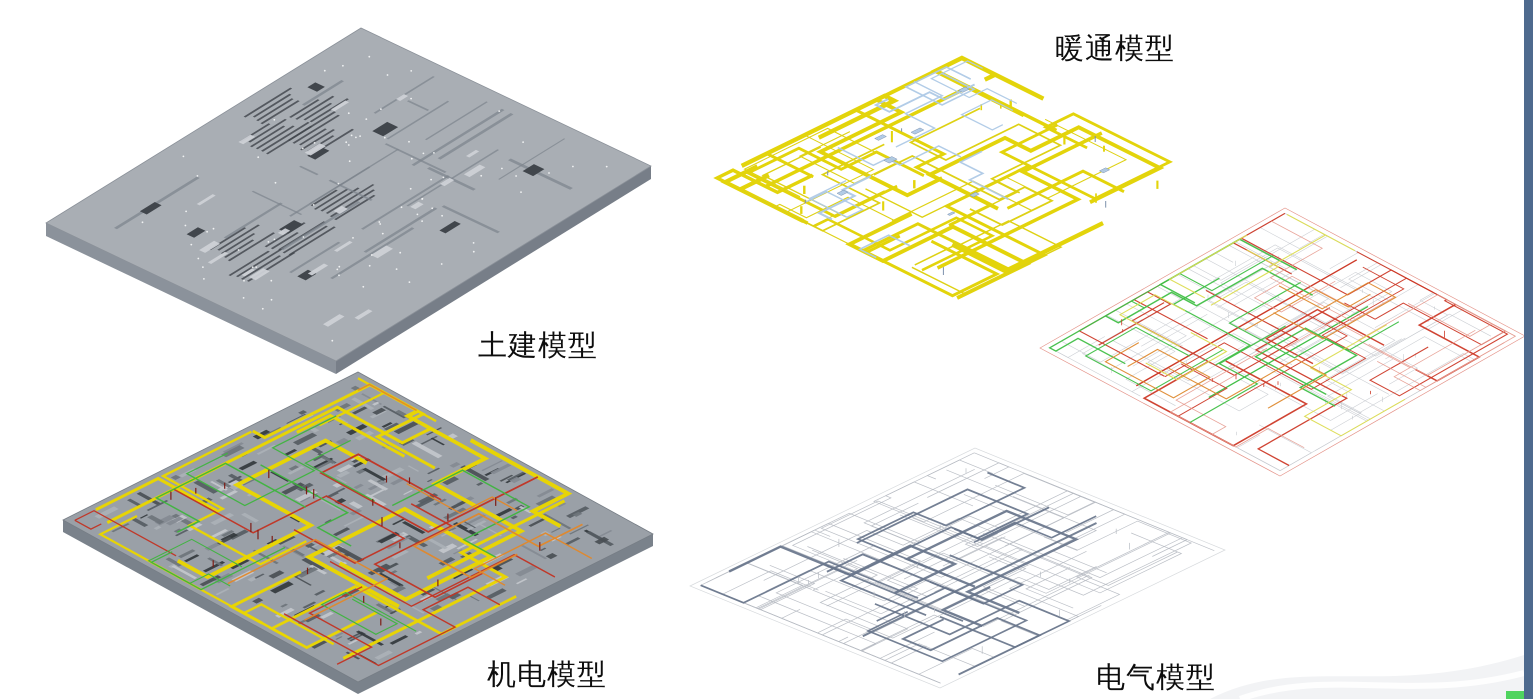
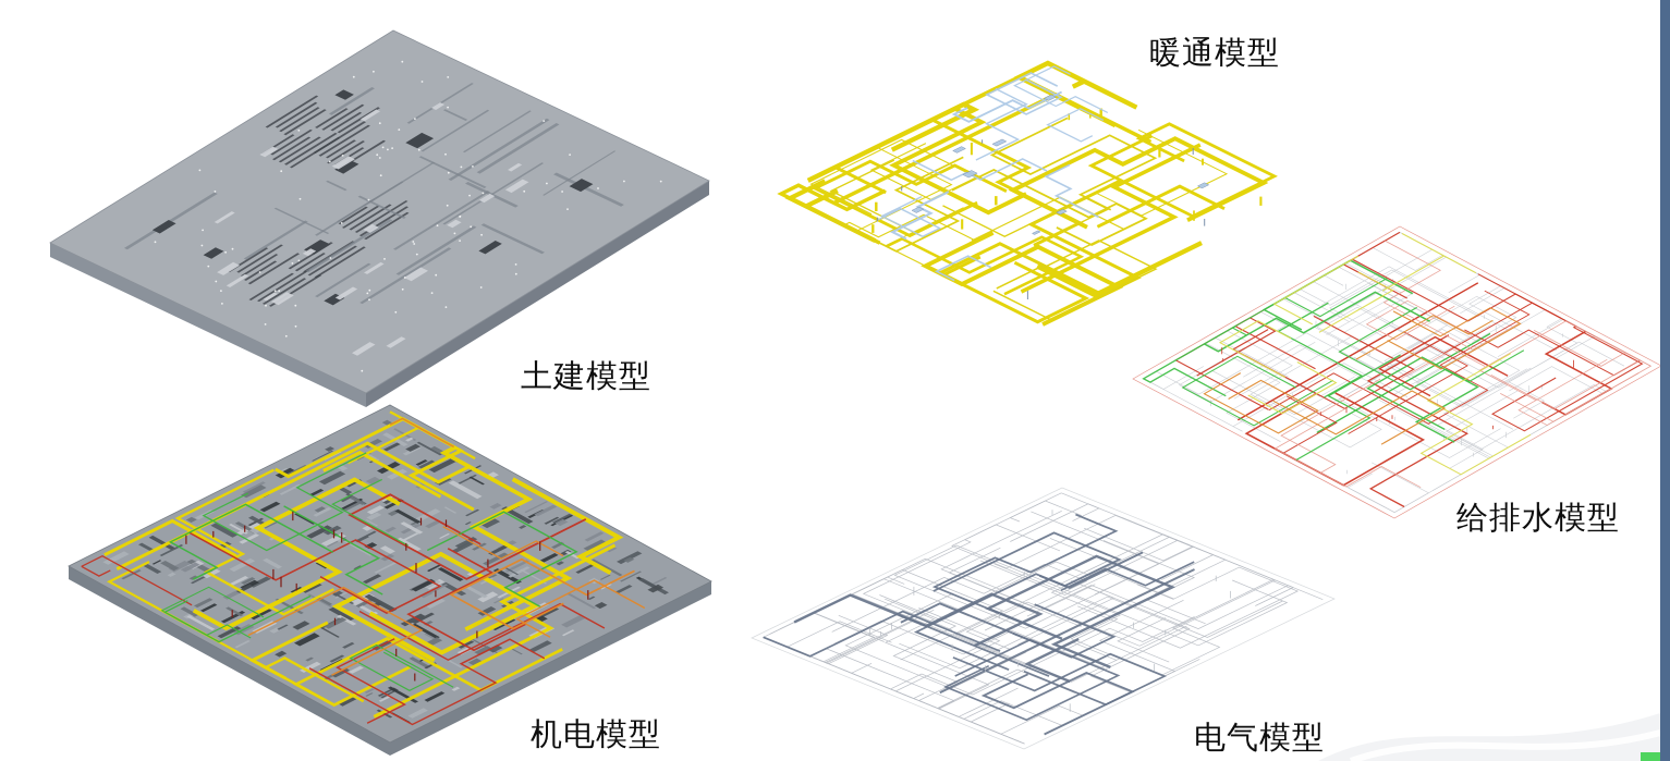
  土建模型
  机电模型
  暖通模型
+ 给排水模型
  电气模型
